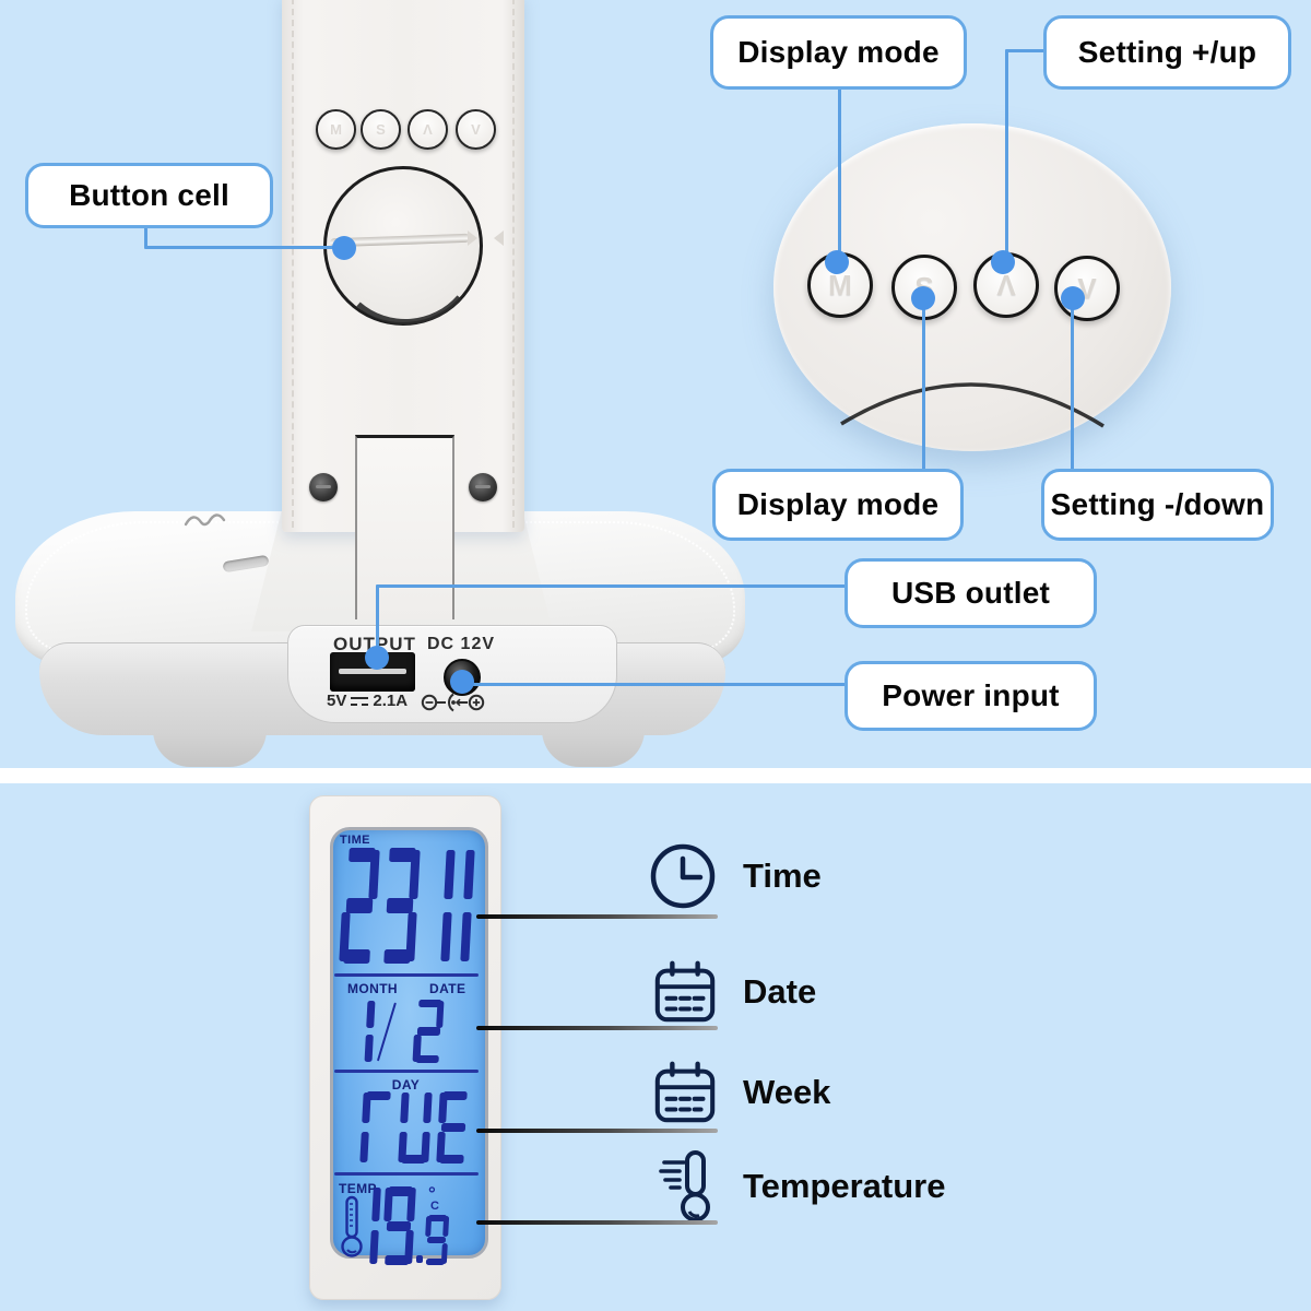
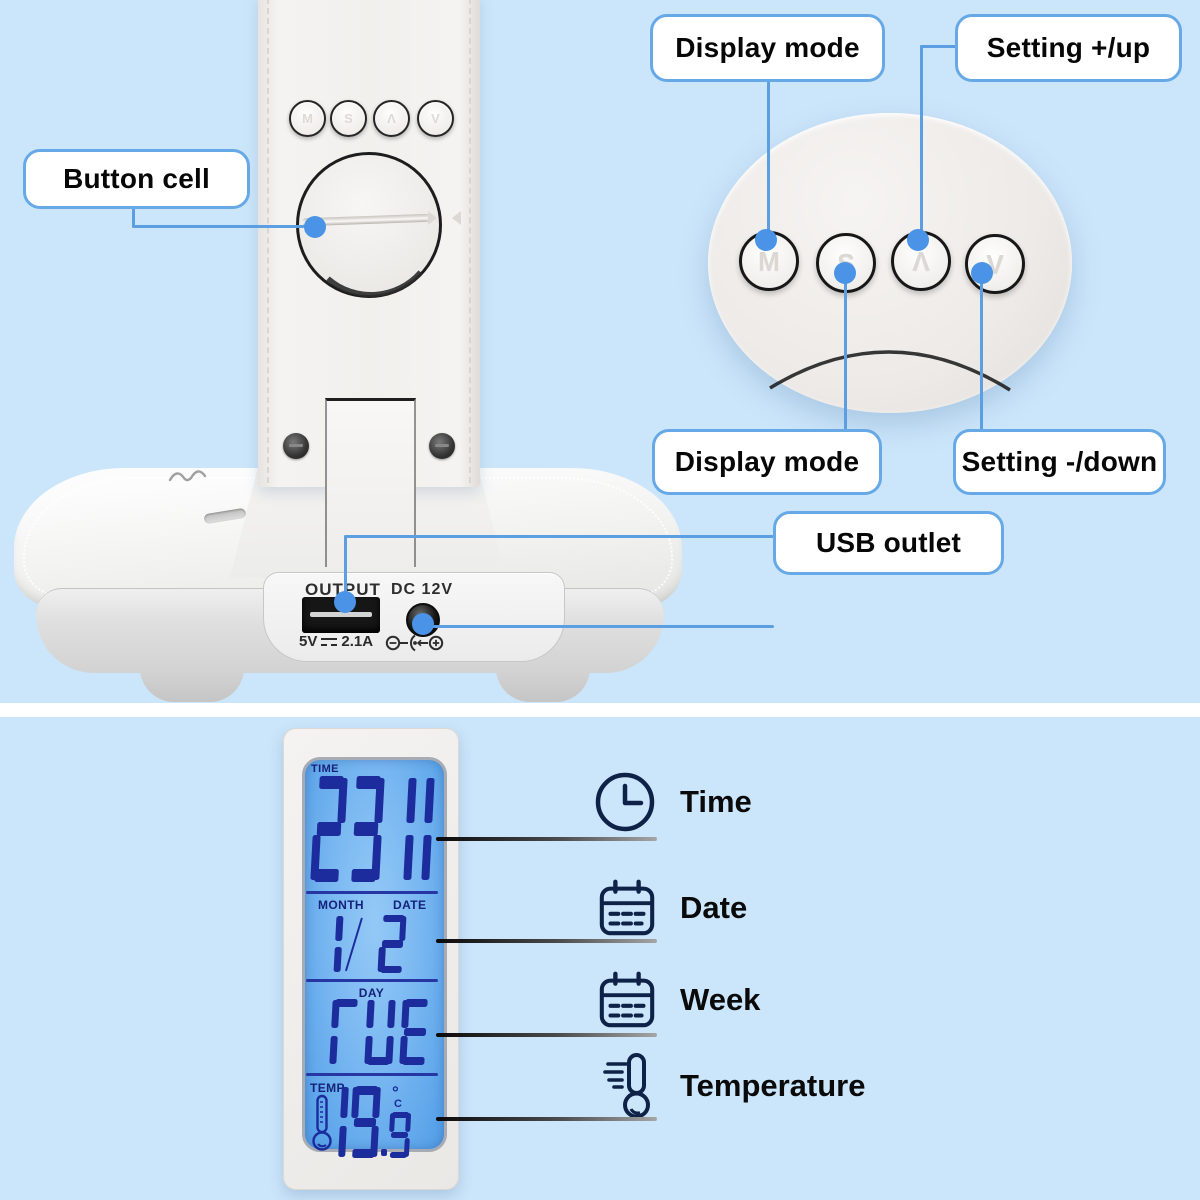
  OUTPUT
  DC 12V
  5V
  2.1A
  M
  S
  Λ
  V
  M
  Λ
  V
  Button cell
  Display mode
  Setting +/up
  Display mode
  Setting -/down
  USB outlet
- Power input
  TIME
  MONTH
  DATE
  DAY
  TEMP
  °
  C
  Time
  Date
  Week
  Temperature
